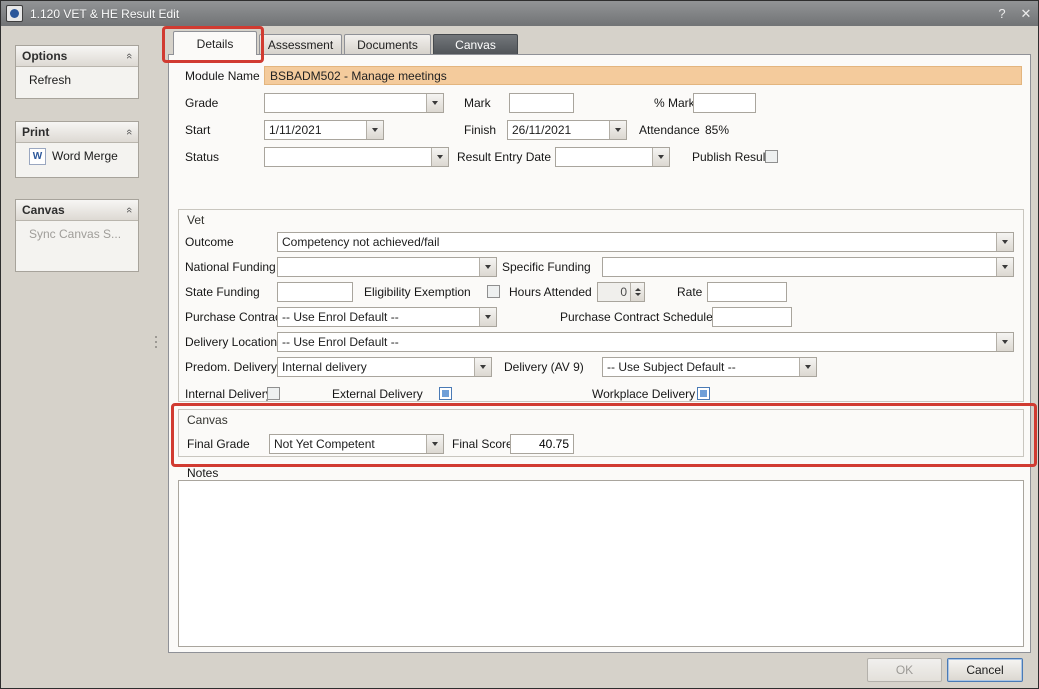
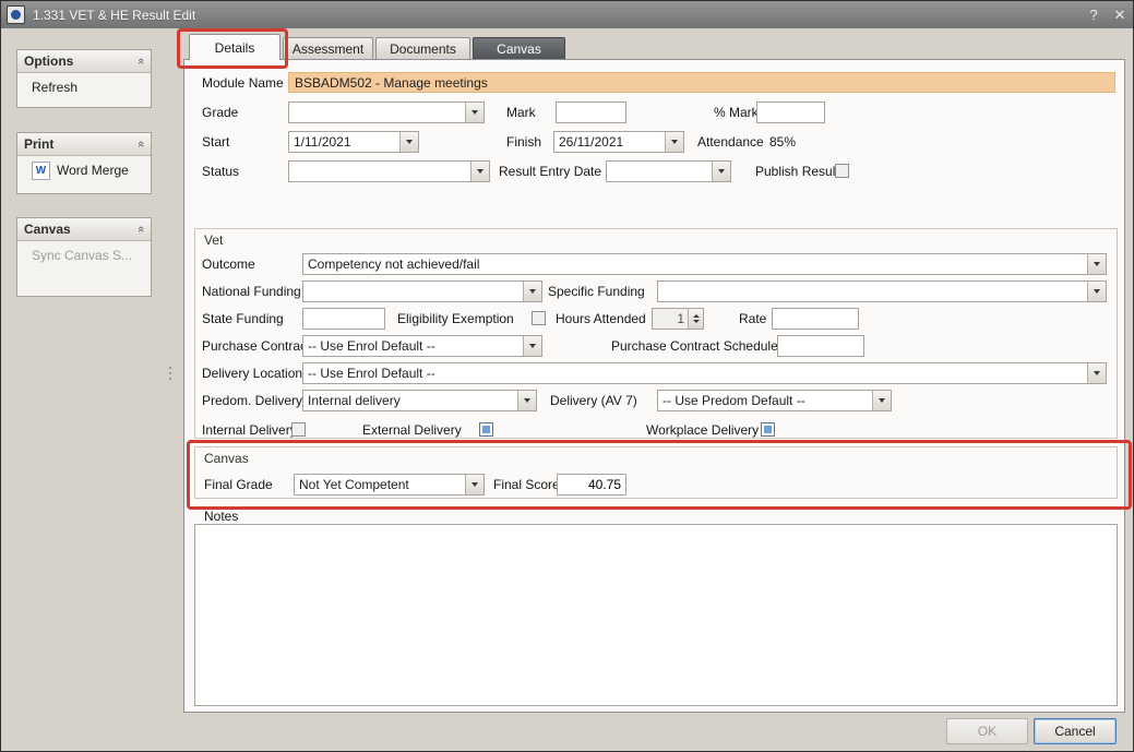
- 1.120 VET & HE Result Edit
+ 1.331 VET & HE Result Edit
  ?
  ✕
  Options
  Refresh
  Print
  W
  Word Merge
  Canvas
  Sync Canvas S...
  Details
  Assessment
  Documents
  Canvas
  Module Name
  BSBADM502 - Manage meetings
  Grade
  Mark
  % Mark
  Start
  1/11/2021
  Finish
  26/11/2021
  Attendance
  85%
  Status
  Result Entry Date
  Publish Resu
  Vet
  Outcome
  Competency not achieved/fail
  National Funding
  Specific Funding
  State Funding
  Eligibility Exemption
  Hours Attended
- 0
+ 1
  Rate
  Purchase Contra
  -- Use Enrol Default --
  Purchase Contract Schedule
  Delivery Location
  -- Use Enrol Default --
  Predom. Delivery
  Internal delivery
- Delivery (AV 9)
+ Delivery (AV 7)
- -- Use Subject Default --
+ -- Use Predom Default --
  Internal Deliver
  External Delivery
  Workplace Delivery
  Canvas
  Final Grade
  Not Yet Competent
  Final Scor
  40.75
  Notes
  OK
  Cancel
